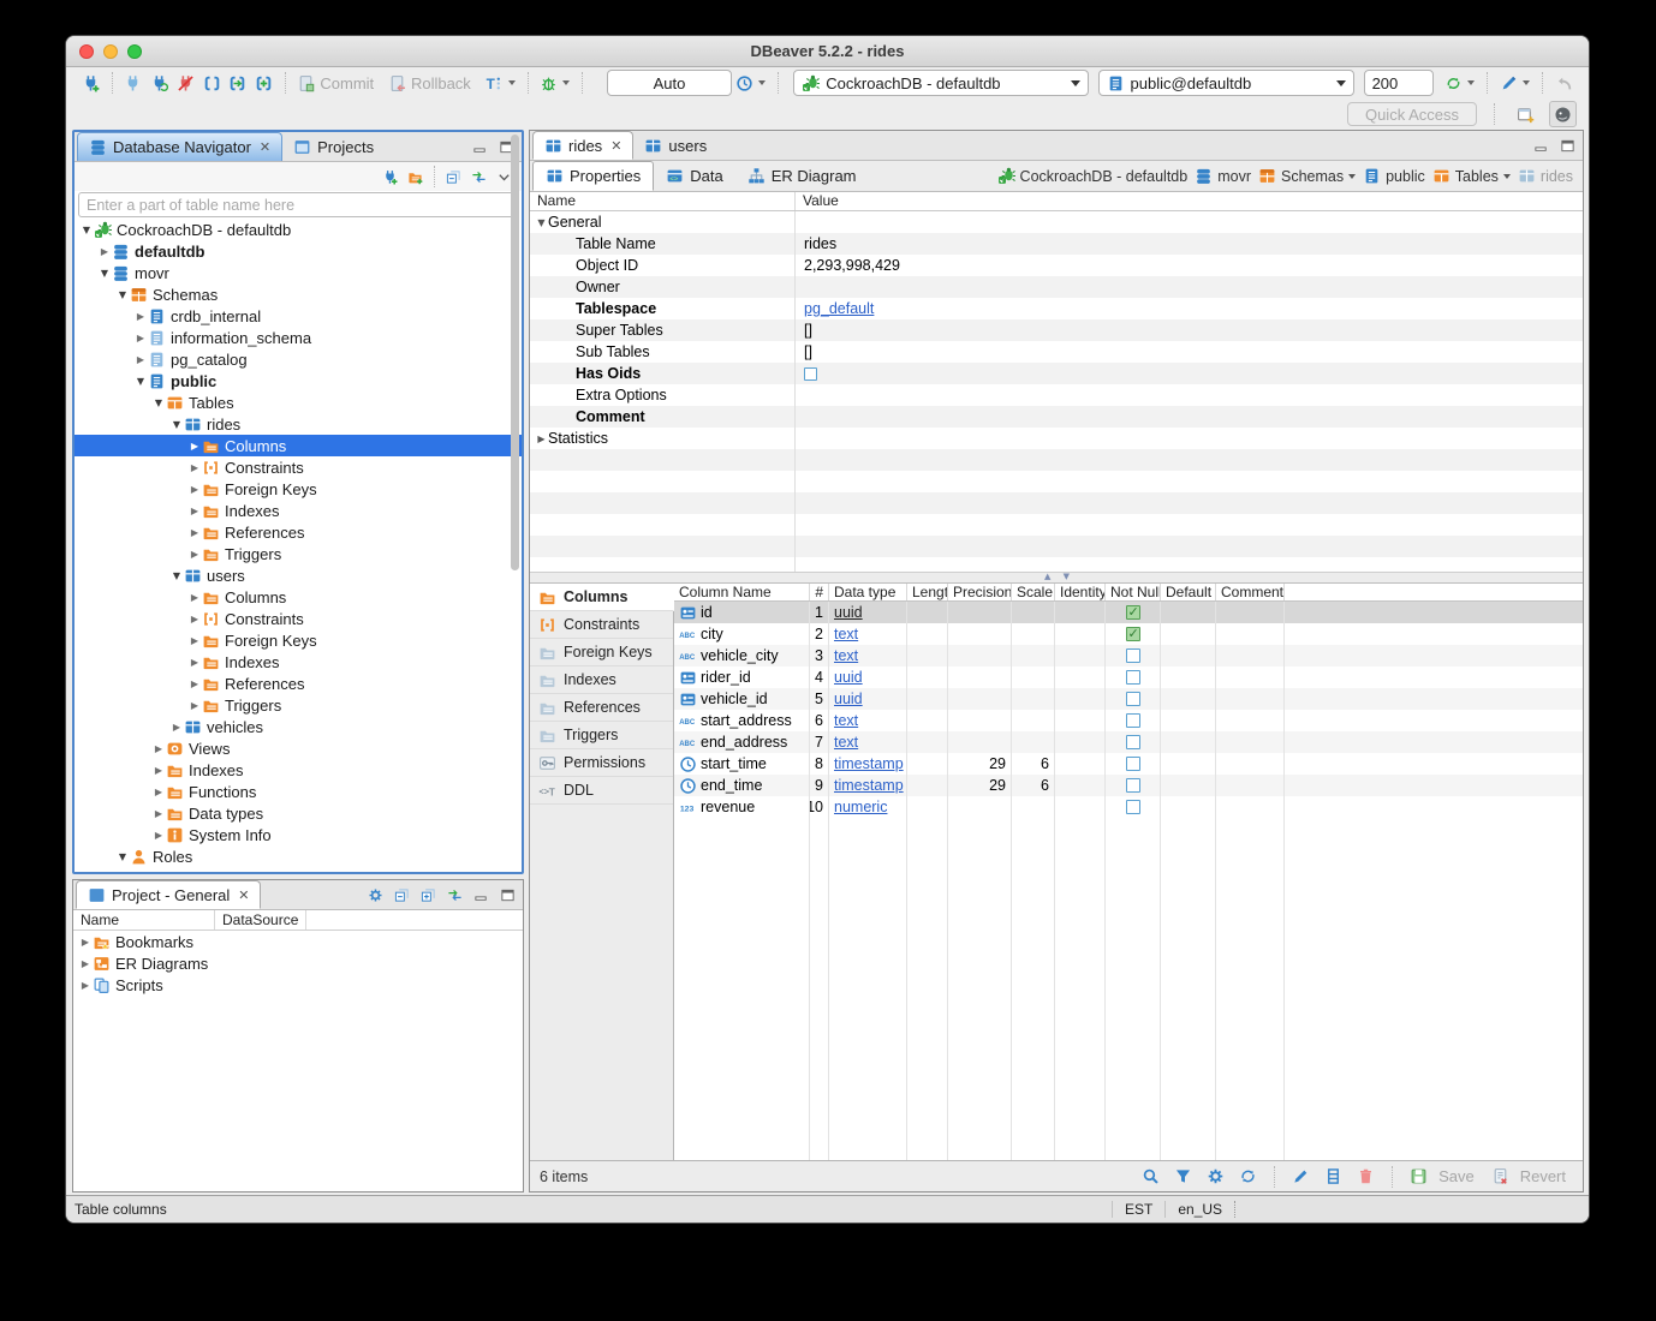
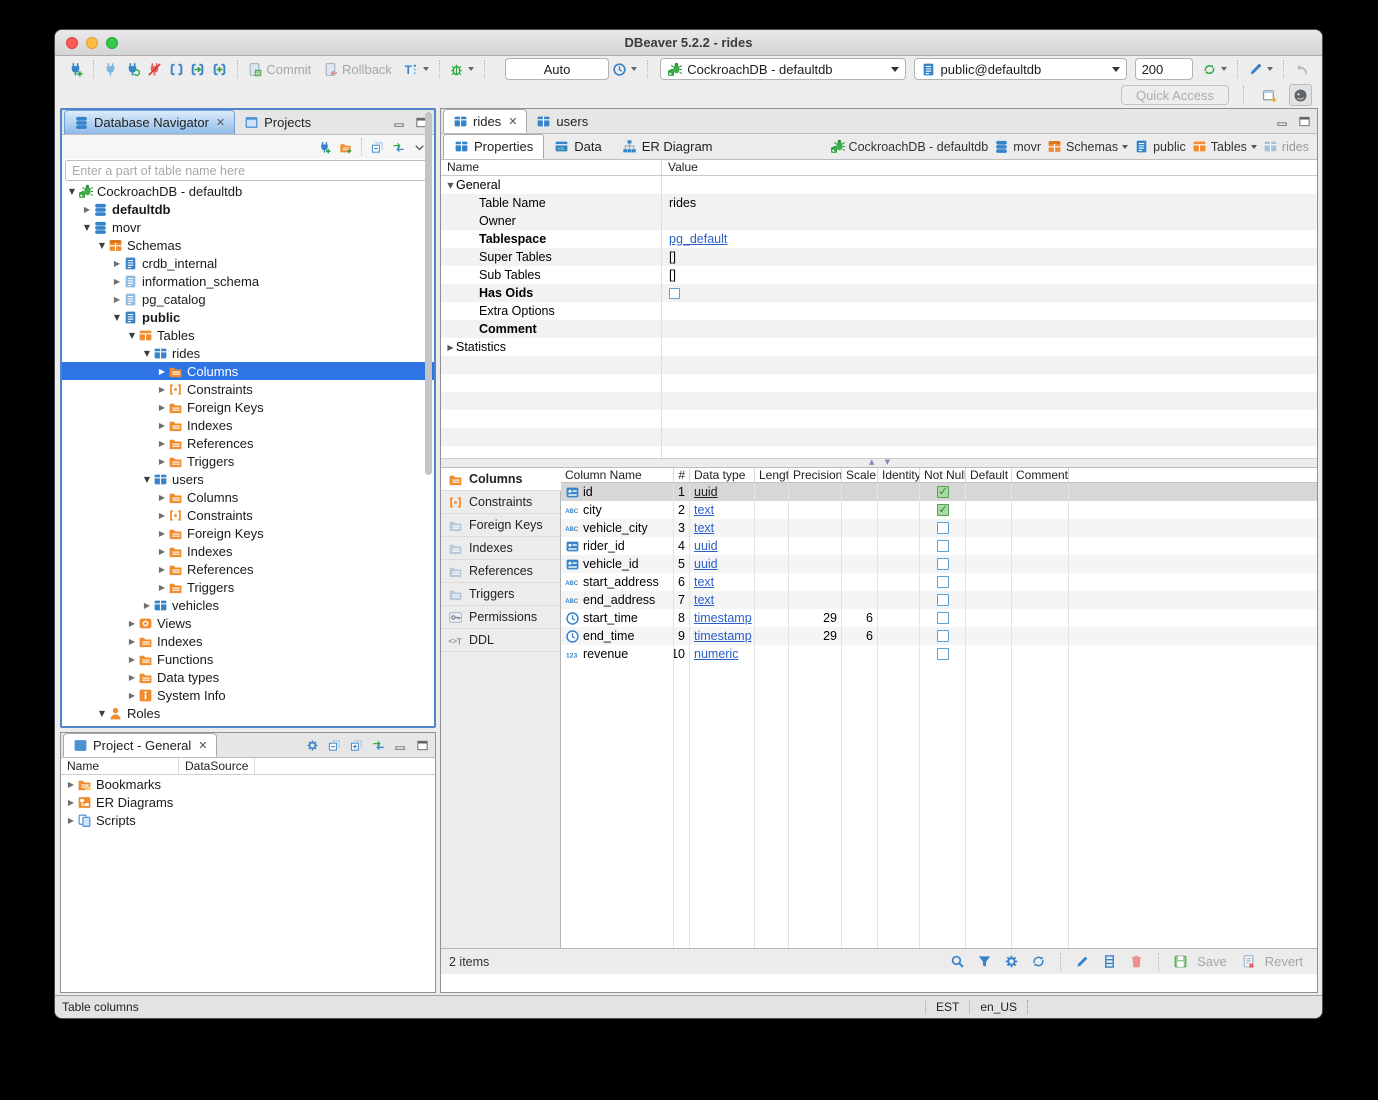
  DBeaver 5.2.2 - rides
  Commit
  Rollback
  T
  Auto
  CockroachDB - defaultdb
  public@defaultdb
  200
  Quick Access
  Database Navigator
  ✕
  Projects
  Enter a part of table name here
  ▼
  CockroachDB - defaultdb
  ▶
  defaultdb
  ▼
  movr
  ▼
  Schemas
  ▶
  crdb_internal
  ▶
  information_schema
  ▶
  pg_catalog
  ▼
  public
  ▼
  Tables
  ▼
  rides
  ▶
  Columns
  ▶
  Constraints
  ▶
  Foreign Keys
  ▶
  Indexes
  ▶
  References
  ▶
  Triggers
  ▼
  users
  ▶
  Columns
  ▶
  Constraints
  ▶
  Foreign Keys
  ▶
  Indexes
  ▶
  References
  ▶
  Triggers
  ▶
  vehicles
  ▶
  Views
  ▶
  Indexes
  ▶
  Functions
  ▶
  Data types
  ▶
  System Info
  ▼
  Roles
  Project - General
  ✕
  Name
  DataSource
  ▶
  Bookmarks
  ▶
  ER Diagrams
  ▶
  Scripts
  rides
  ✕
  users
  Properties
  Data
  ER Diagram
  CockroachDB - defaultdb
  movr
  Schemas
  public
  Tables
  rides
  Name
  Value
  ▼
  General
  Table Name
  rides
- Object ID
- 2,293,998,429
  Owner
  Tablespace
  pg_default
  Super Tables
  []
  Sub Tables
  []
  Has Oids
  Extra Options
  Comment
  ▶
  Statistics
  ▲ ▼
  Columns
  Constraints
  Foreign Keys
  Indexes
  References
  Triggers
  Permissions
  <>
  T
  DDL
  Column Name
  #
  Data type
  Lengt
  Precision
  Scale
  Identity
  Not Null
  Default
  Comment
  id
  1
  uuid
  city
  2
  text
  vehicle_city
  3
  text
  rider_id
  4
  uuid
  vehicle_id
  5
  uuid
  start_address
  6
  text
  end_address
  7
  text
  start_time
  8
  timestamp
  29
  6
  end_time
  9
  timestamp
  29
  6
  revenue
  10
  numeric
- 6 items
+ 2 items
  Save
  Revert
  Table columns
  EST
  en_US
